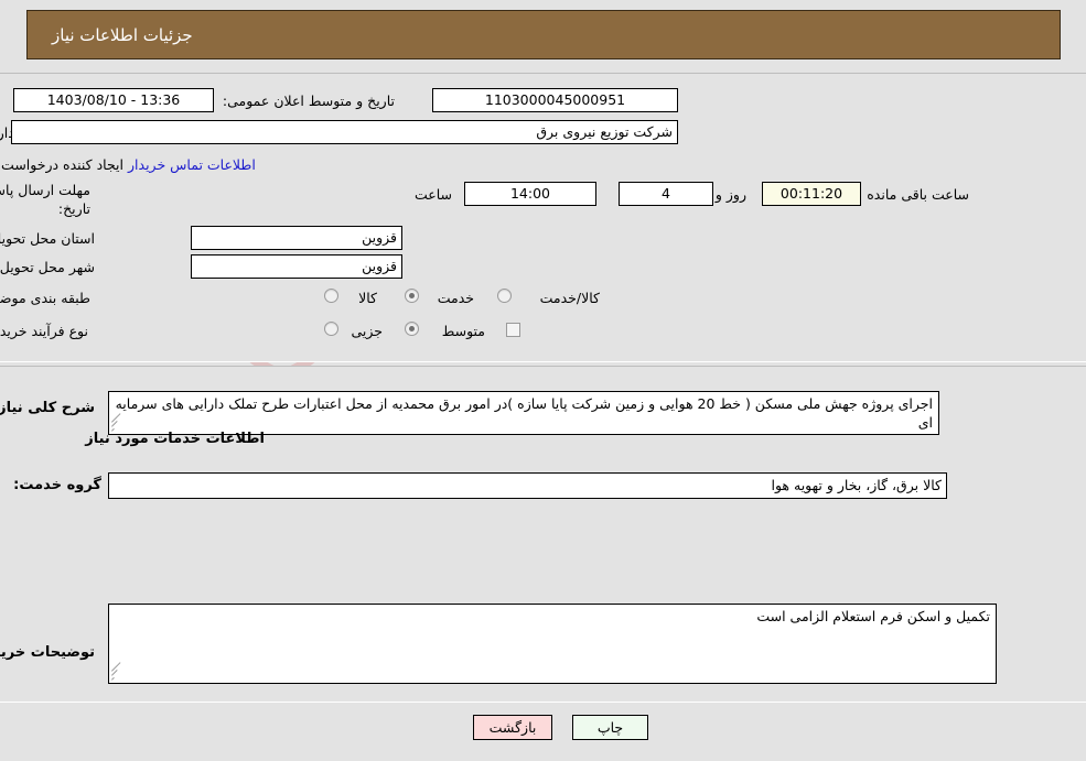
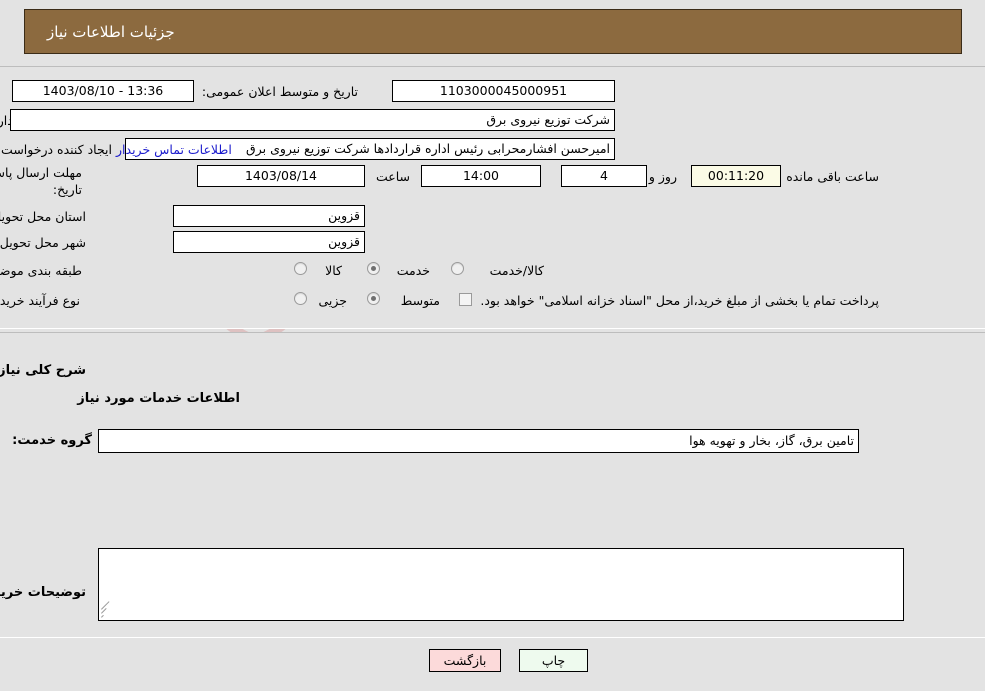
  جزئیات اطلاعات نیاز
  1103000045000951
  تاریخ و متوسط اعلان عمومی:
  1403/08/10 - 13:36
  شرکت توزیع نیروی برق
  ایجاد کننده درخواست
+ امیرحسن افشارمحرابی رئیس اداره قراردادها شرکت توزیع نیروی برق
  اطلاعات تماس خریدار
  تاریخ:
+ 1403/08/14
  ساعت
  14:00
  4
  روز و
  00:11:20
  ساعت باقی مانده
  استان محل تحوی
  قزوین
  شهر محل تحویل
  قزوین
  طبقه بندی موض
  کالا
  خدمت
  کالا/خدمت
  نوع فرآیند خرید
  جزیی
  متوسط
+ پرداخت تمام یا بخشی از مبلغ خرید،از محل "اسناد خزانه اسلامی" خواهد بود.
  شرح کلی نیاز
- اجرای پروژه جهش ملی مسکن ( خط 20 هوایی و زمین شرکت پایا سازه )در امور برق محمدیه از محل اعتبارات طرح تملک دارایی های سرمایه ای
  اطلاعات خدمات مورد نیاز
  گروه خدمت:
- کالا برق، گاز، بخار و تهویه هوا
+ تامین برق، گاز، بخار و تهویه هوا
  توضیحات خری
- تکمیل و اسکن فرم استعلام الزامی است
  چاپ
  بازگشت
